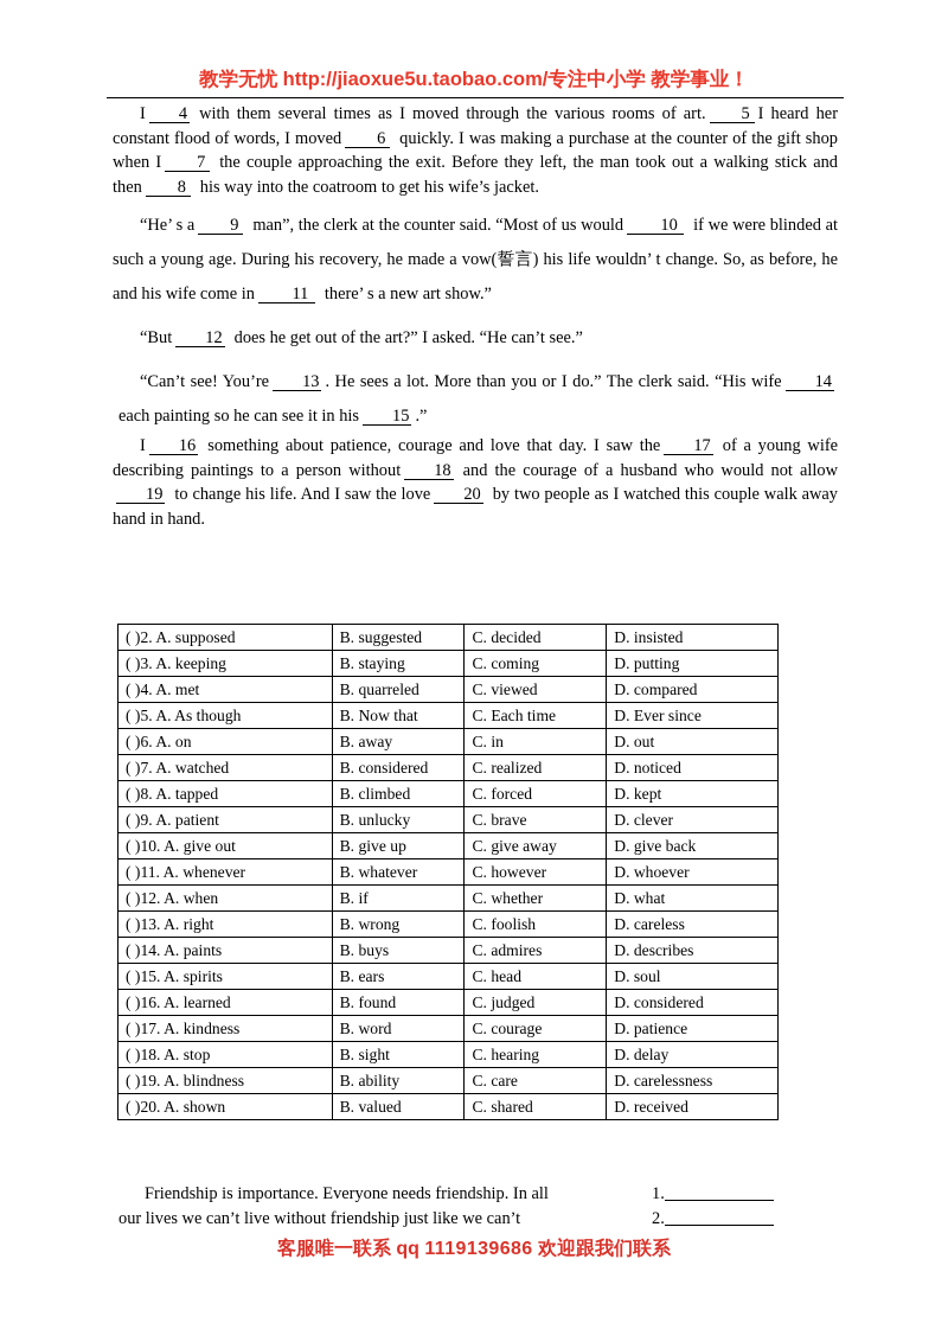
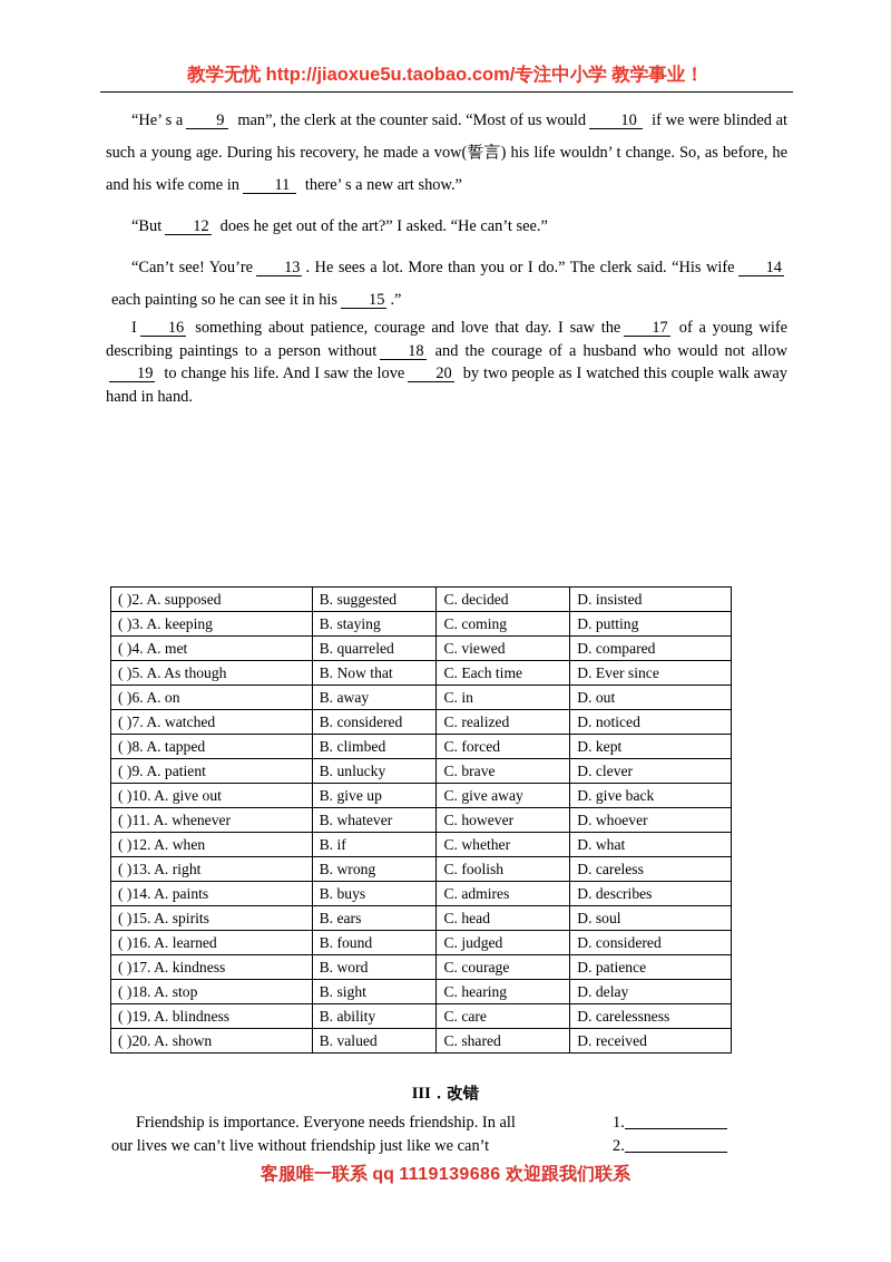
  教学无忧 http://jiaoxue5u.taobao.com/专注中小学 教学事业！
- I 4 with them several times as I moved through the various rooms of art. 5 I heard her constant flood of words, I moved 6 quickly. I was making a purchase at the counter of the gift shop when I 7 the couple approaching the exit. Before they left, the man took out a walking stick and then 8 his way into the coatroom to get his wife’s jacket.
  “He’ s a 9 man”, the clerk at the counter said. “Most of us would 10 if we were blinded at such a young age. During his recovery, he made a vow(誓言) his life wouldn’ t change. So, as before, he and his wife come in 11 there’ s a new art show.”
  “But 12 does he get out of the art?” I asked. “He can’t see.”
  “Can’t see! You’re 13 . He sees a lot. More than you or I do.” The clerk said. “His wife 14each painting so he can see it in his 15 .”
  I 16 something about patience, courage and love that day. I saw the 17 of a young wife describing paintings to a person without 18 and the courage of a husband who would not allow19 to change his life. And I saw the love 20 by two people as I watched this couple walk away hand in hand.
  ( )2. A. supposed	B. suggested	C. decided	D. insisted
  ( )3. A. keeping	B. staying	C. coming	D. putting
  ( )4. A. met	B. quarreled	C. viewed	D. compared
  ( )5. A. As though	B. Now that	C. Each time	D. Ever since
  ( )6. A. on	B. away	C. in	D. out
  ( )7. A. watched	B. considered	C. realized	D. noticed
  ( )8. A. tapped	B. climbed	C. forced	D. kept
  ( )9. A. patient	B. unlucky	C. brave	D. clever
  ( )10. A. give out	B. give up	C. give away	D. give back
  ( )11. A. whenever	B. whatever	C. however	D. whoever
  ( )12. A. when	B. if	C. whether	D. what
  ( )13. A. right	B. wrong	C. foolish	D. careless
  ( )14. A. paints	B. buys	C. admires	D. describes
  ( )15. A. spirits	B. ears	C. head	D. soul
  ( )16. A. learned	B. found	C. judged	D. considered
  ( )17. A. kindness	B. word	C. courage	D. patience
  ( )18. A. stop	B. sight	C. hearing	D. delay
  ( )19. A. blindness	B. ability	C. care	D. carelessness
  ( )20. A. shown	B. valued	C. shared	D. received
+ III．改错
  Friendship is importance. Everyone needs friendship. In all
  1.
  our lives we can’t live without friendship just like we can’t
  2.
  客服唯一联系 qq 1119139686 欢迎跟我们联系
